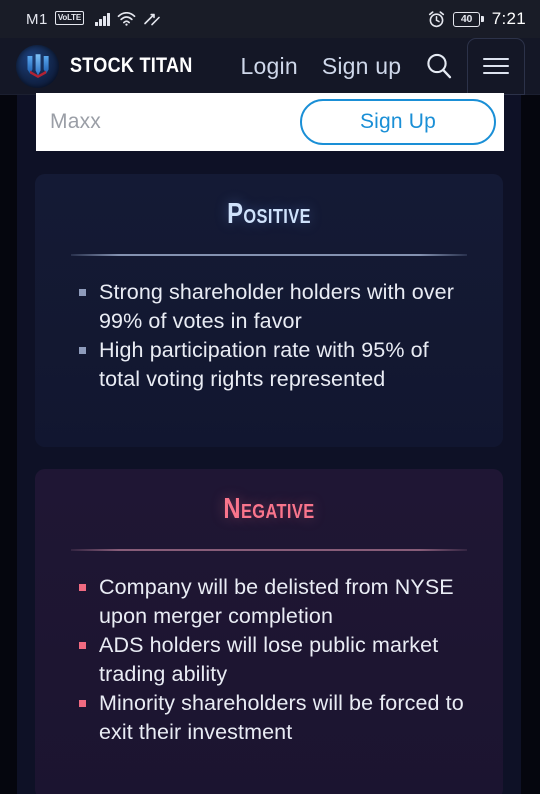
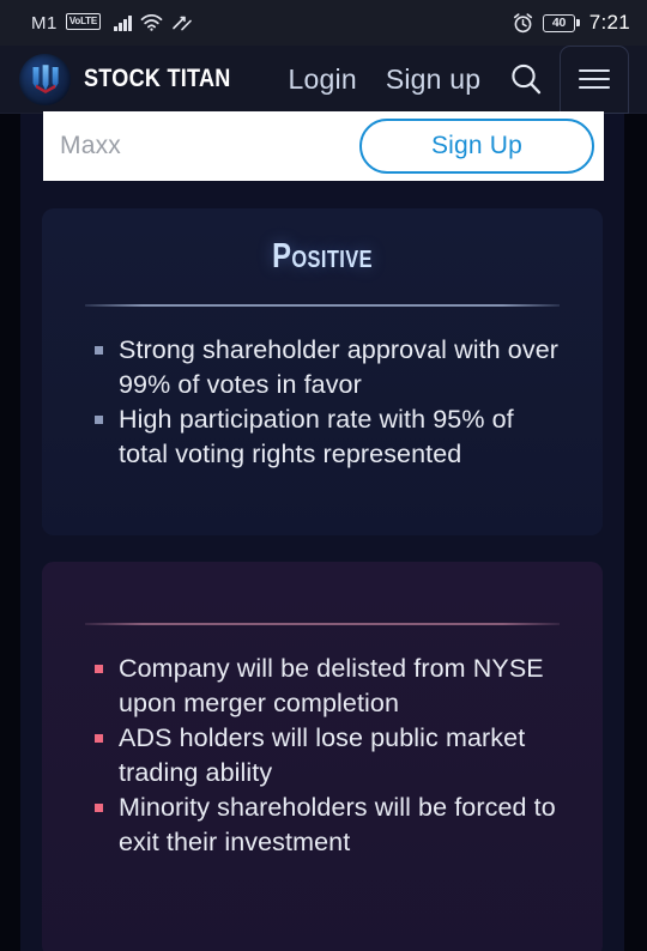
  M1
  VoLTE
  40
  7:21
  STOCK TITAN
  Login
  Sign up
  Positive
- Strong shareholder holders with over 99% of votes in favor
+ Strong shareholder approval with over 99% of votes in favor
  High participation rate with 95% of total voting rights represented
- Negative
  Company will be delisted from NYSE upon merger completion
  ADS holders will lose public market trading ability
  Minority shareholders will be forced to exit their investment
  Maxx
  Sign Up
